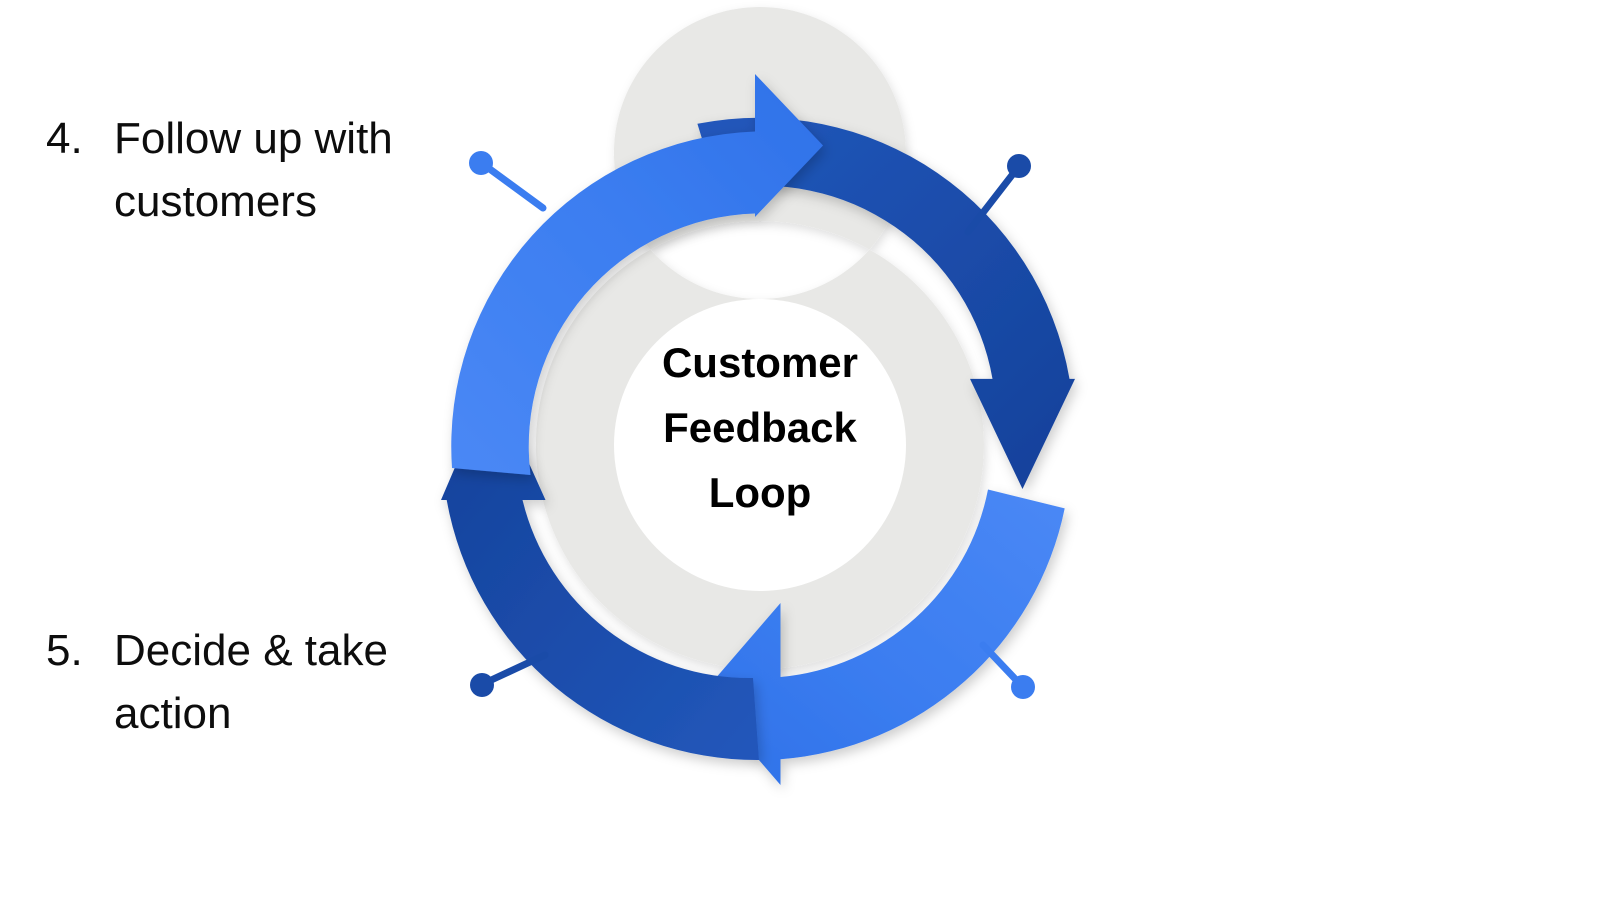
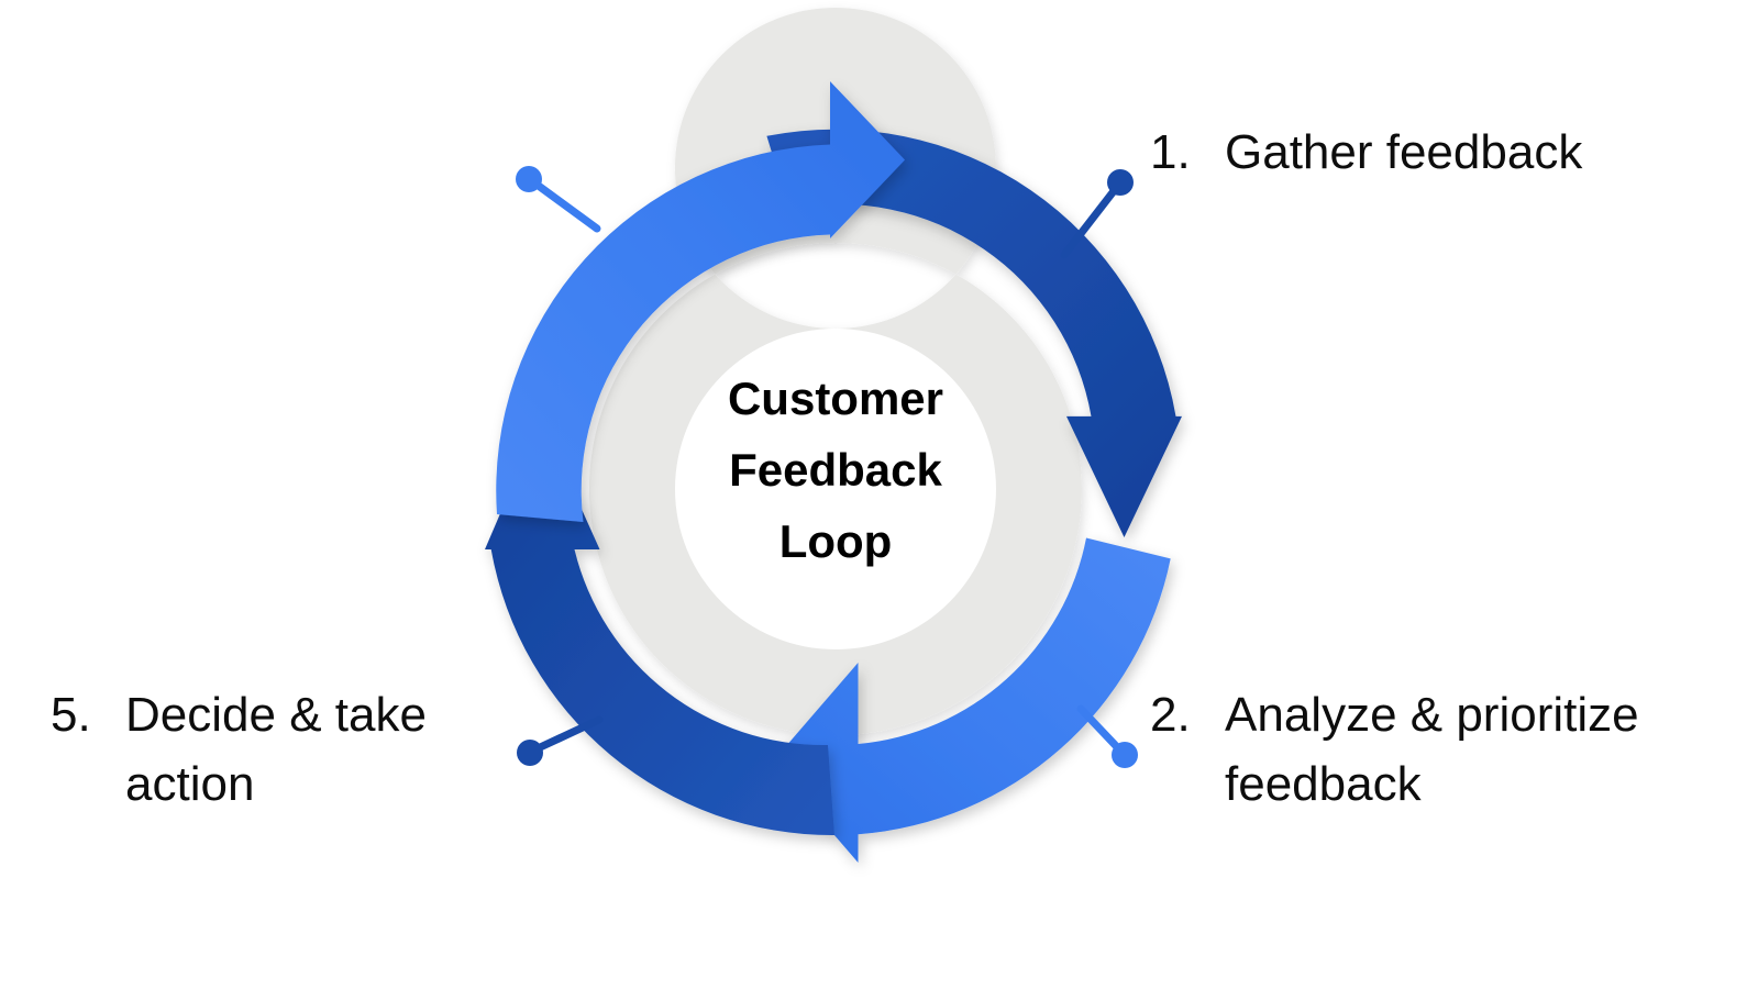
  Customer
  Feedback
  Loop
+ 1.
+ Gather feedback
+ 2.
+ Analyze & prioritize
+ feedback
  5.
  Decide & take
  action
- 4.
- Follow up with
- customers
